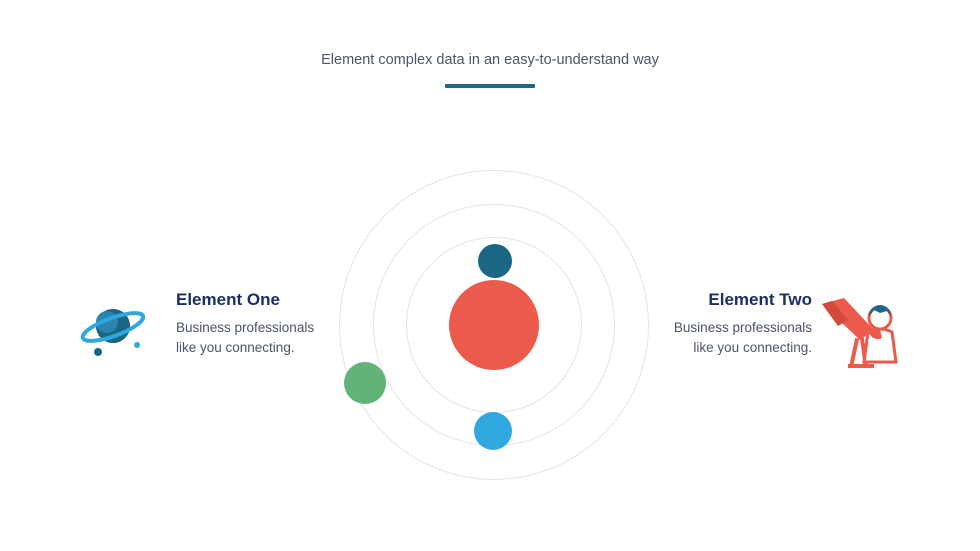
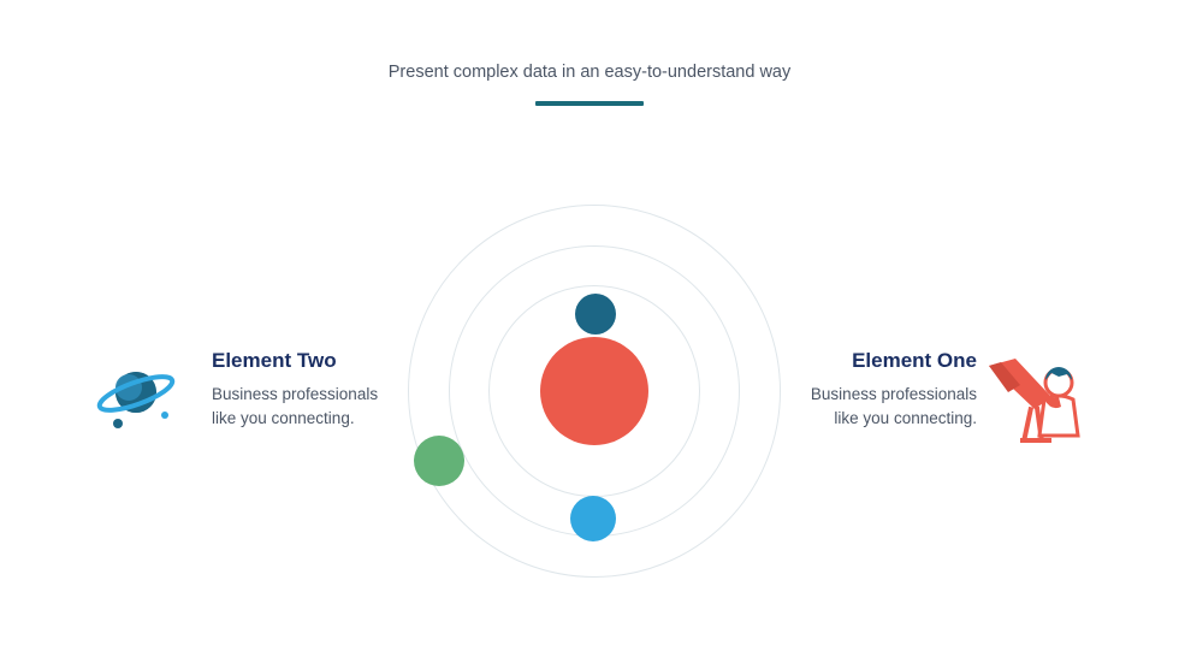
- Element complex data in an easy-to-understand way
+ Present complex data in an easy-to-understand way
- Element One
+ Element Two
  Business professionals like you connecting.
- Element Two
+ Element One
  Business professionals like you connecting.
